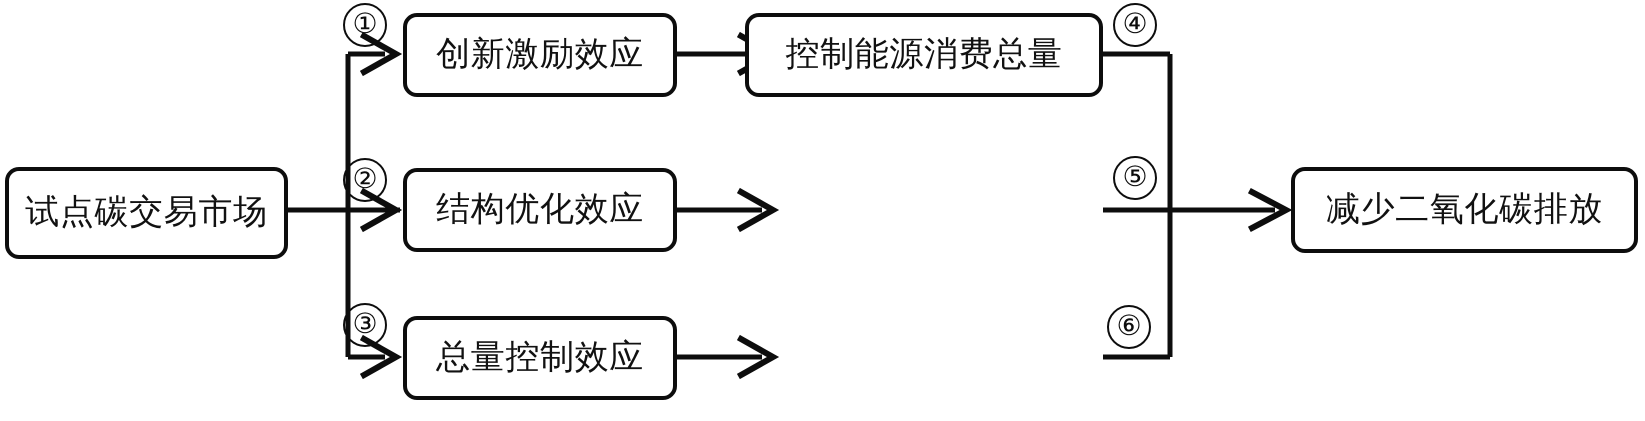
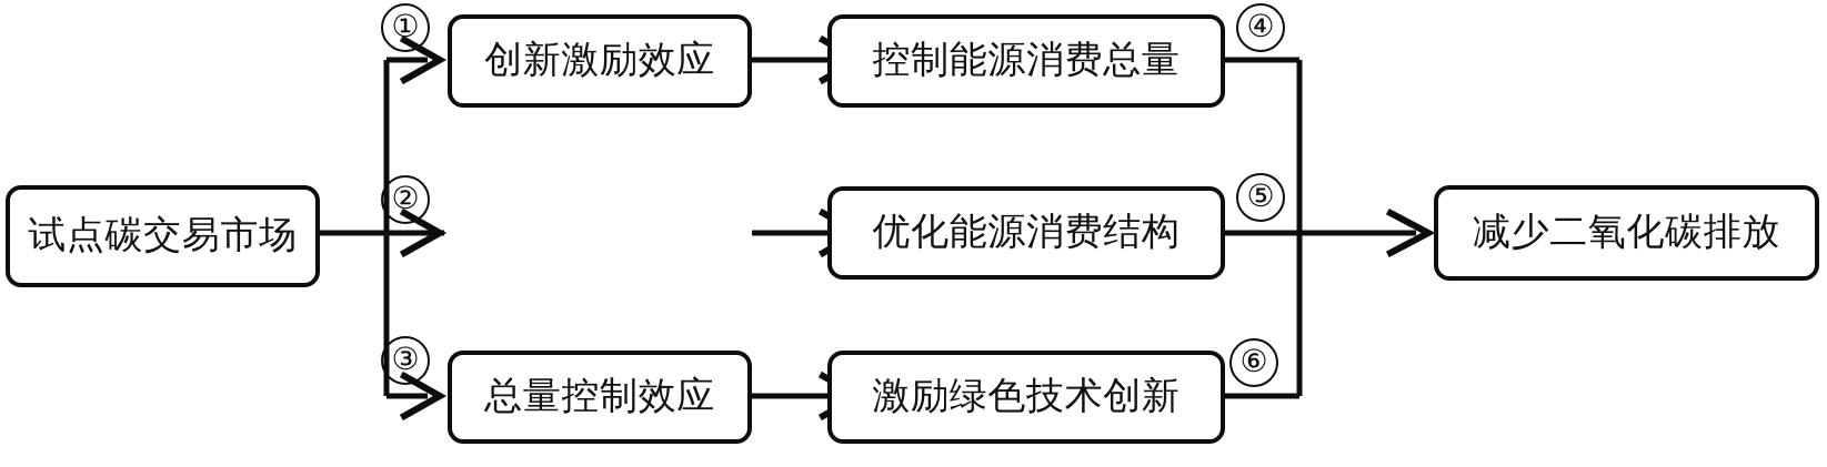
  试点碳交易市场
  创新激励效应
- 结构优化效应
  总量控制效应
  控制能源消费总量
+ 优化能源消费结构
+ 激励绿色技术创新
  减少二氧化碳排放
  ①
  ②
  ③
  ④
  ⑤
  ⑥
